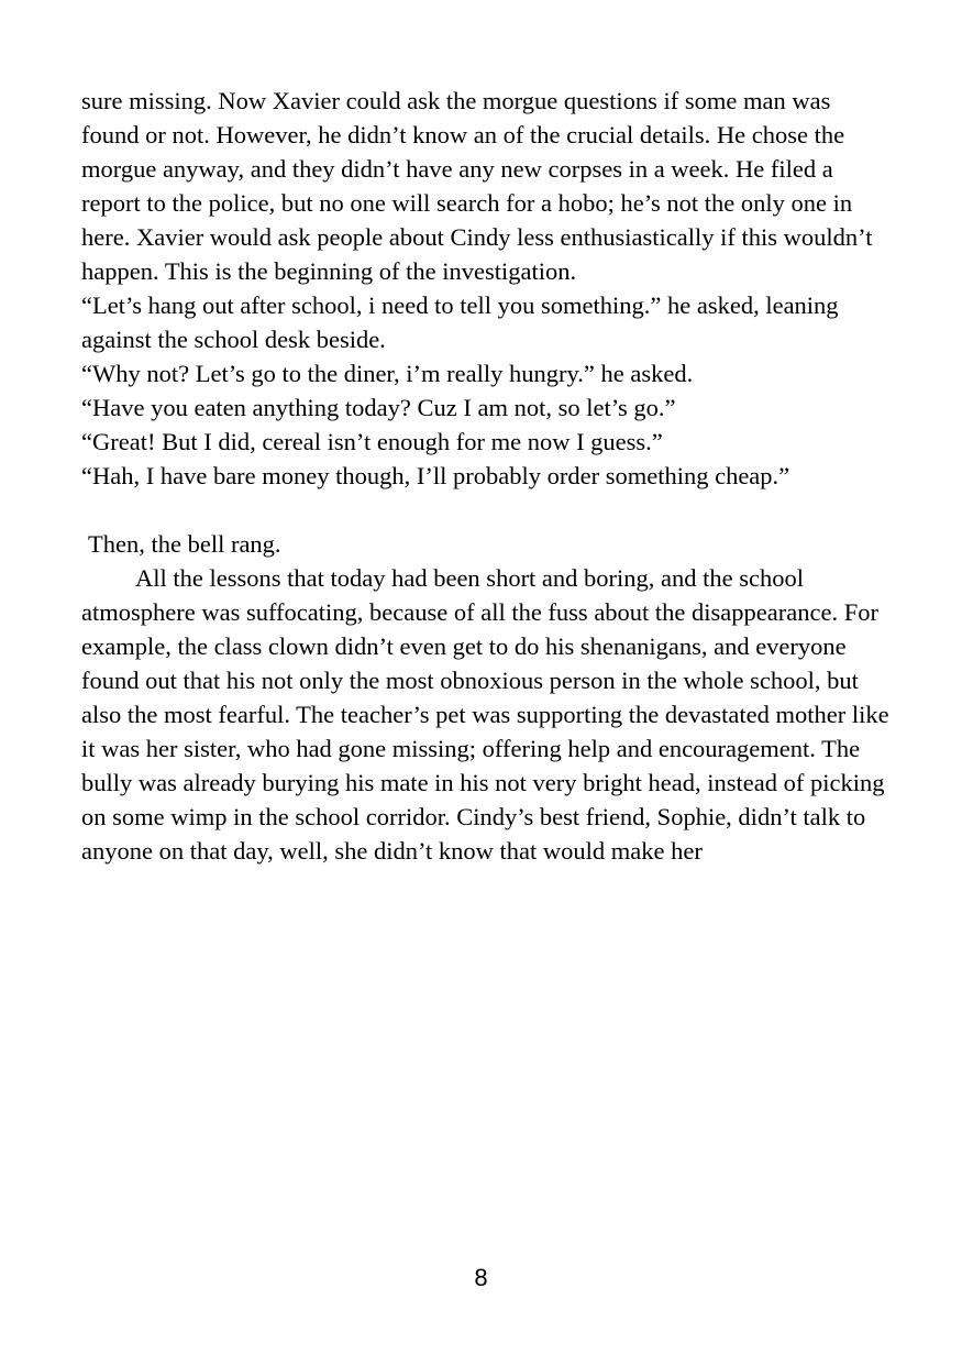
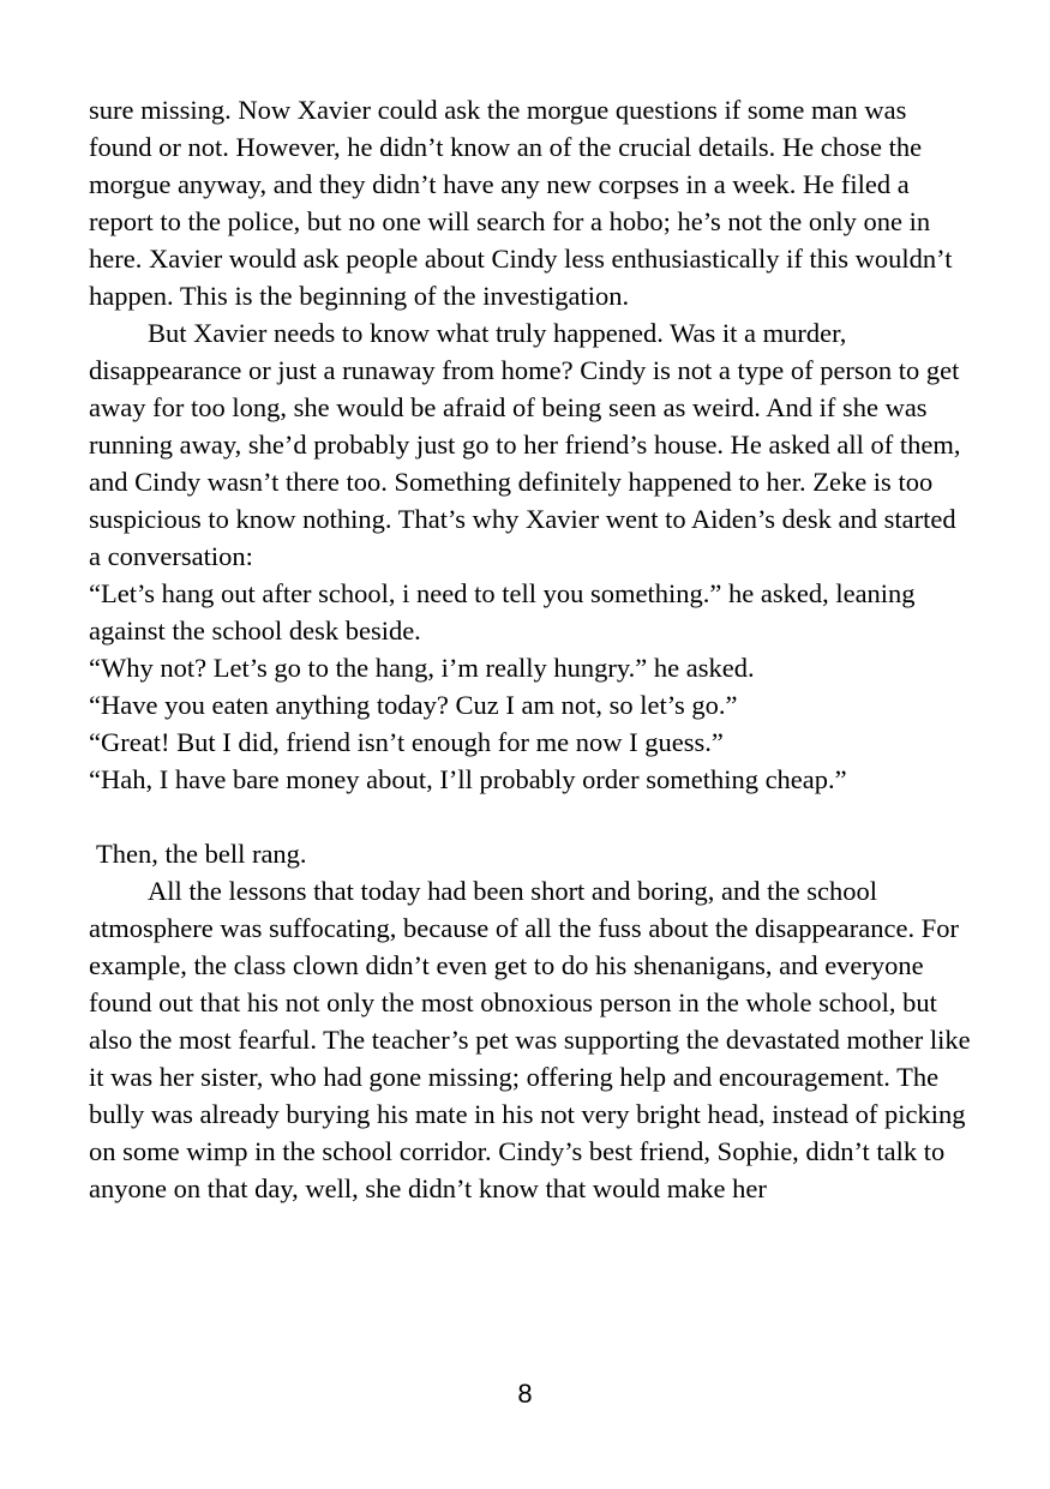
  sure missing. Now Xavier could ask the morgue questions if some man was found or not. However, he didn’t know an of the crucial details. He chose the morgue anyway, and they didn’t have any new corpses in a week. He filed a report to the police, but no one will search for a hobo; he’s not the only one in here. Xavier would ask people about Cindy less enthusiastically if this wouldn’t happen. This is the beginning of the investigation.
+ But Xavier needs to know what truly happened. Was it a murder, disappearance or just a runaway from home? Cindy is not a type of person to get away for too long, she would be afraid of being seen as weird. And if she was running away, she’d probably just go to her friend’s house. He asked all of them, and Cindy wasn’t there too. Something definitely happened to her. Zeke is too suspicious to know nothing. That’s why Xavier went to Aiden’s desk and started a conversation:
  “Let’s hang out after school, i need to tell you something.” he asked, leaning against the school desk beside.
- “Why not? Let’s go to the diner, i’m really hungry.” he asked.
+ “Why not? Let’s go to the hang, i’m really hungry.” he asked.
  “Have you eaten anything today? Cuz I am not, so let’s go.”
- “Great! But I did, cereal isn’t enough for me now I guess.”
+ “Great! But I did, friend isn’t enough for me now I guess.”
- “Hah, I have bare money though, I’ll probably order something cheap.”
+ “Hah, I have bare money about, I’ll probably order something cheap.”
  Then, the bell rang.
  All the lessons that today had been short and boring, and the school atmosphere was suffocating, because of all the fuss about the disappearance. For example, the class clown didn’t even get to do his shenanigans, and everyone found out that his not only the most obnoxious person in the whole school, but also the most fearful. The teacher’s pet was supporting the devastated mother like it was her sister, who had gone missing; offering help and encouragement. The bully was already burying his mate in his not very bright head, instead of picking on some wimp in the school corridor. Cindy’s best friend, Sophie, didn’t talk to anyone on that day, well, she didn’t know that would make her
  8
